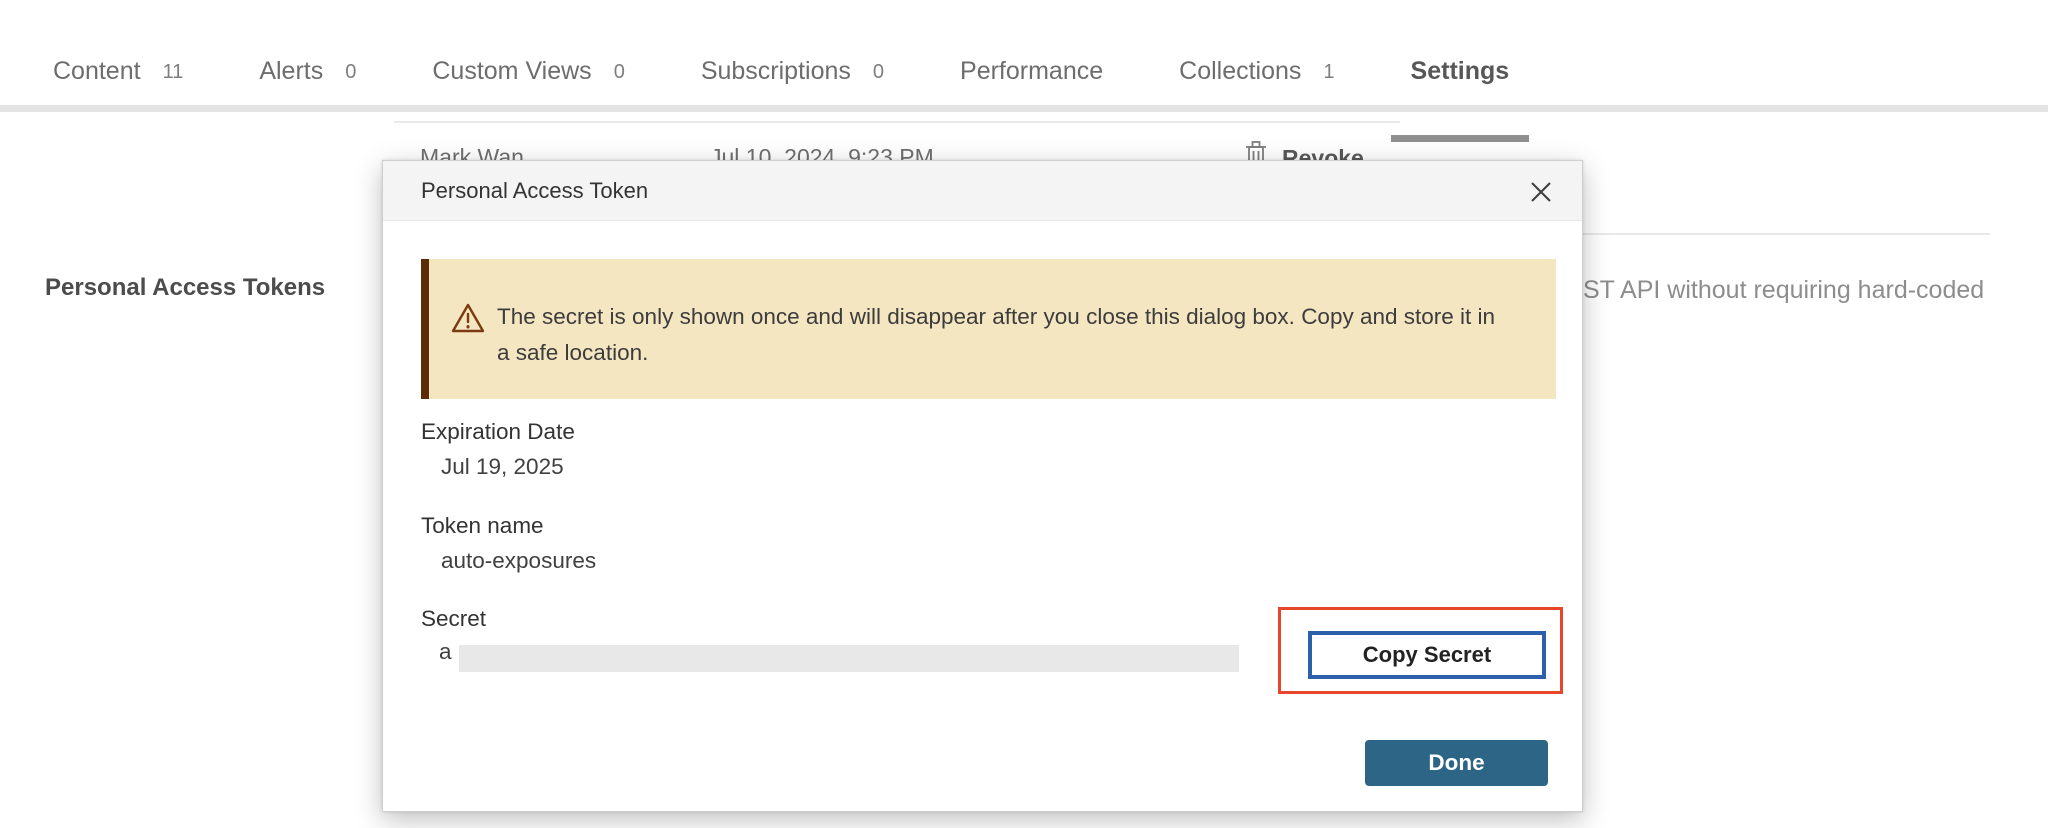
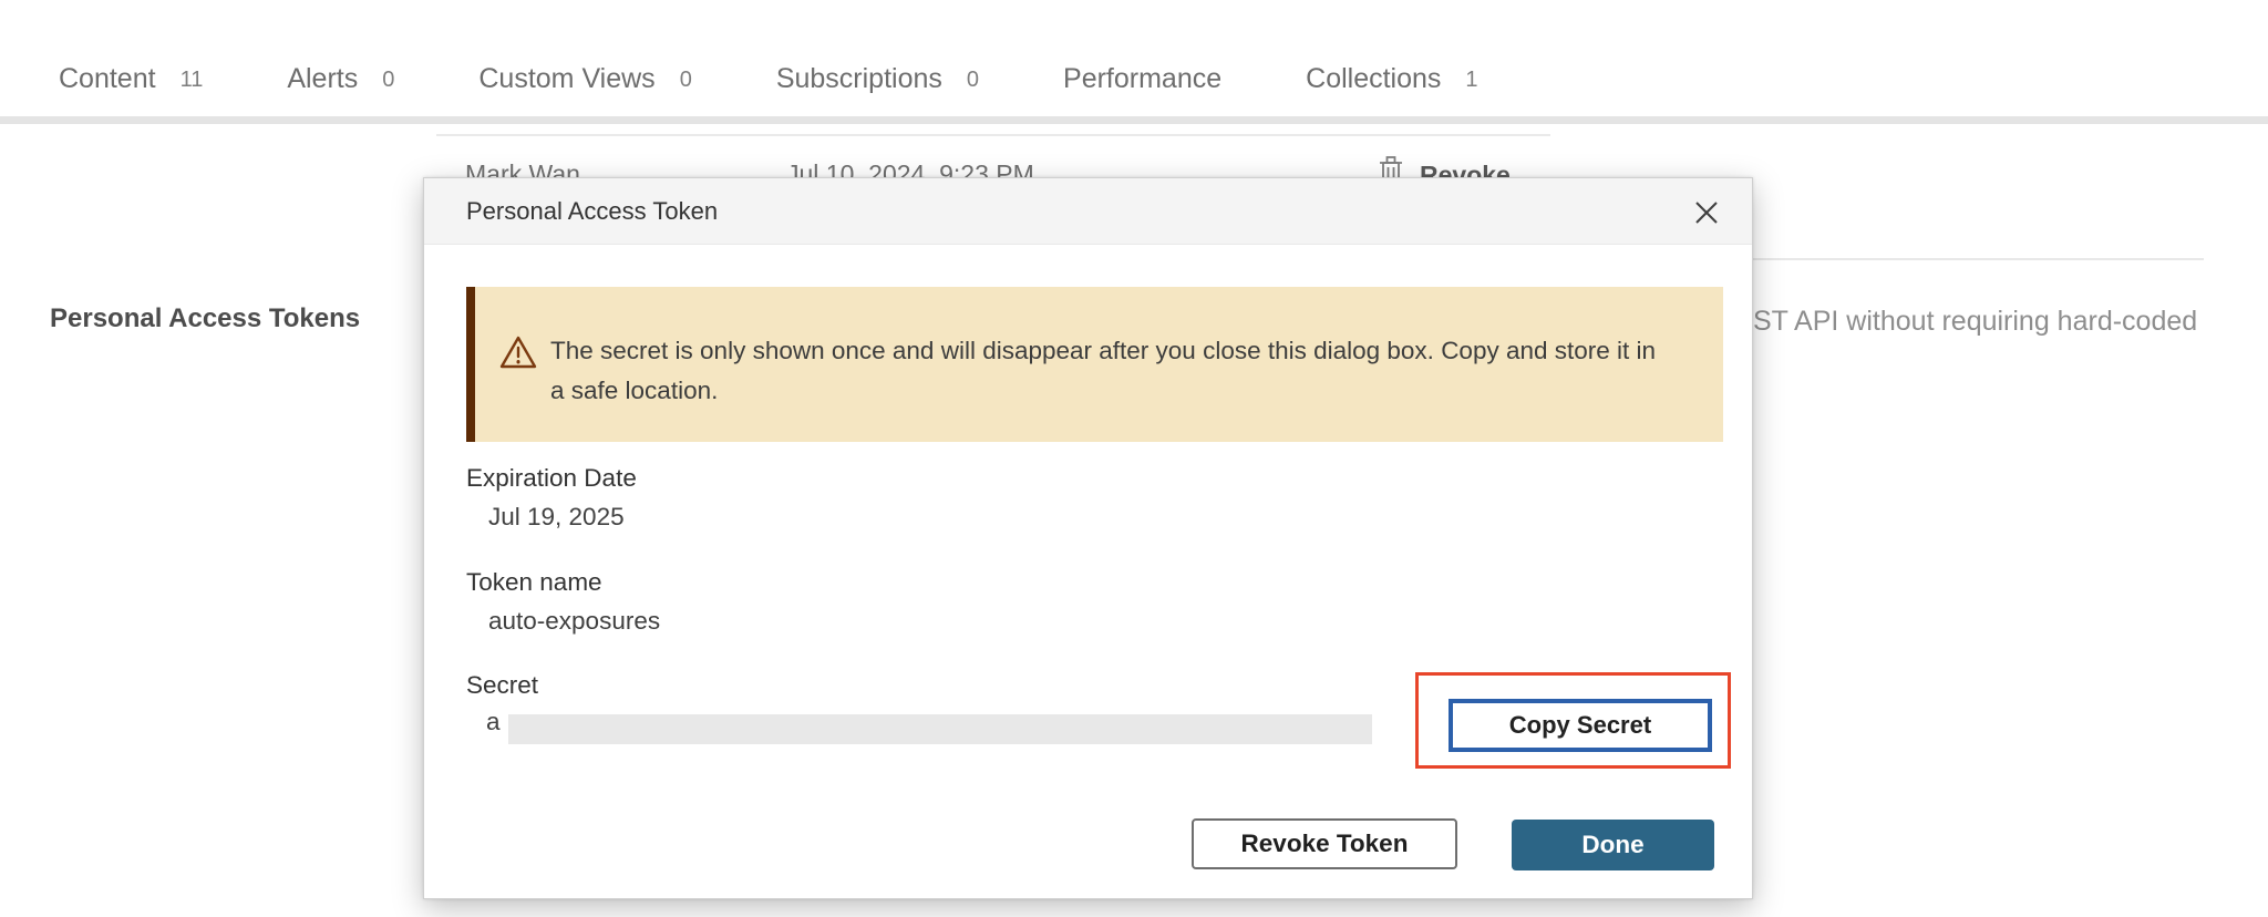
  Content
  11
  Alerts
  0
  Custom Views
  0
  Subscriptions
  0
  Performance
  Collections
  1
- Settings
  Mark Wan
  Jul 10, 2024, 9:23 PM
  Revoke
  Personal Access Tokens
  ST API without requiring hard-coded
  Personal Access Token
  The secret is only shown once and will disappear after you close this dialog box. Copy and store it in a safe location.
  Expiration Date
  Jul 19, 2025
  Token name
  auto-exposures
  Secret
  a
  Copy Secret
+ Revoke Token
  Done
